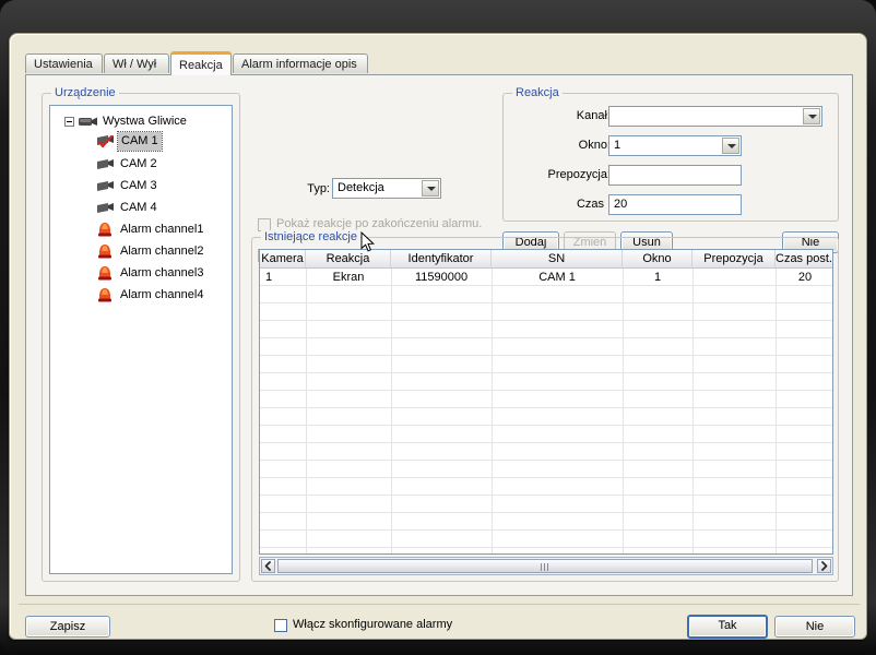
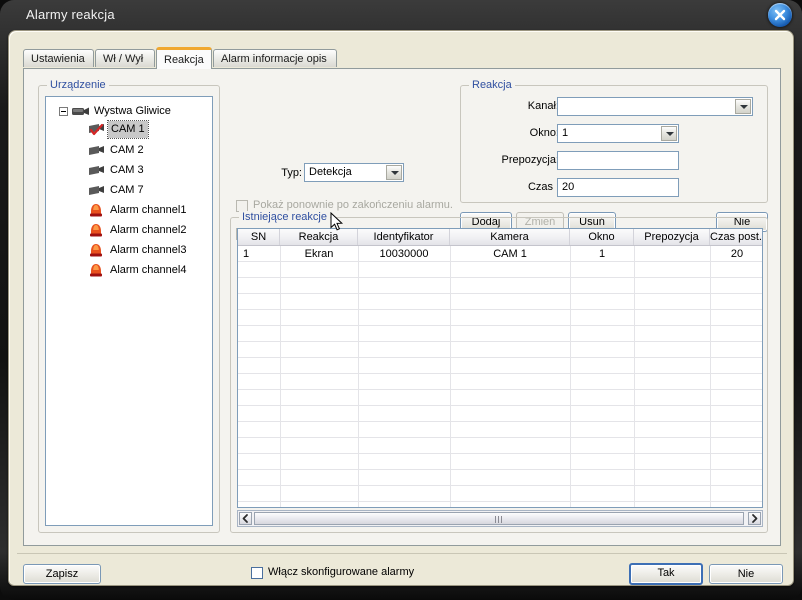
+ Alarmy reakcja
  Ustawienia
  Wł / Wył
  Reakcja
  Alarm informacje opis
  Urządzenie
  Wystwa Gliwice
  CAM 1
  CAM 2
  CAM 3
- CAM 4
+ CAM 7
  Alarm channel1
  Alarm channel2
  Alarm channel3
  Alarm channel4
  Typ:
  Detekcja
- Pokaż reakcje po zakończeniu alarmu.
+ Pokaż ponownie po zakończeniu alarmu.
  Reakcja
  Kanał
  Okno
  1
  Prepozycja
  Czas
  20
  Dodaj
  Zmień
  Usuń
  Nie
  Istniejące reakcje
- Kamera
+ SN
  Reakcja
  Identyfikator
- SN
+ Kamera
  Okno
  Prepozycja
  Czas post.
  1
  Ekran
- 11590000
+ 10030000
  CAM 1
  1
  20
  Zapisz
  Włącz skonfigurowane alarmy
  Tak
  Nie
